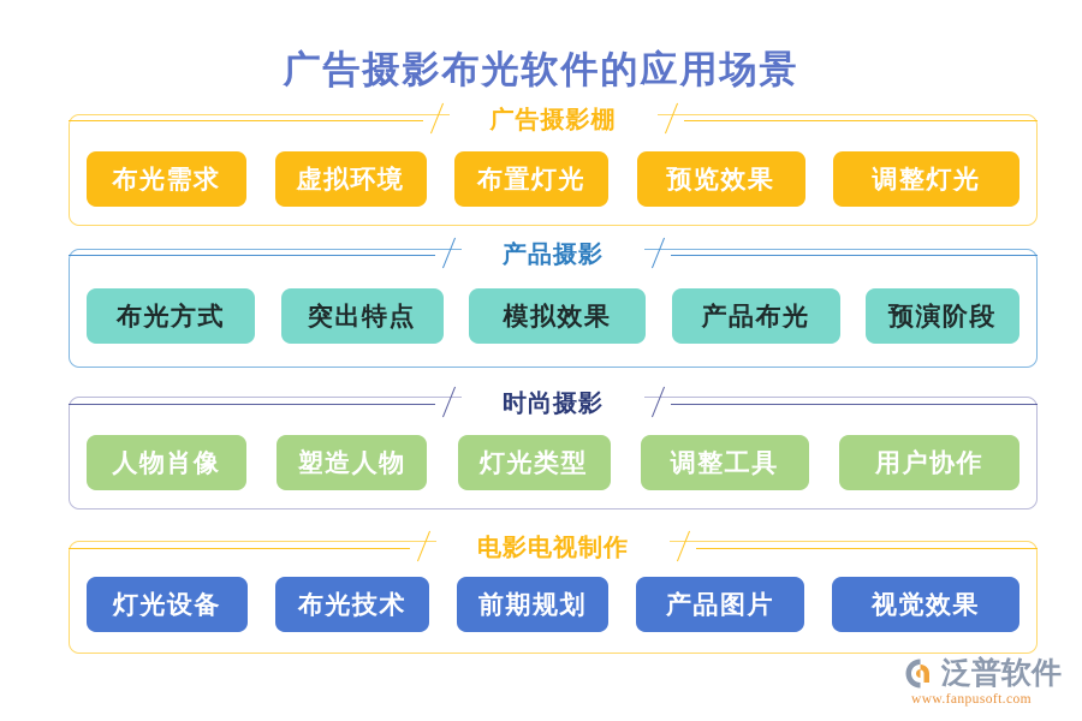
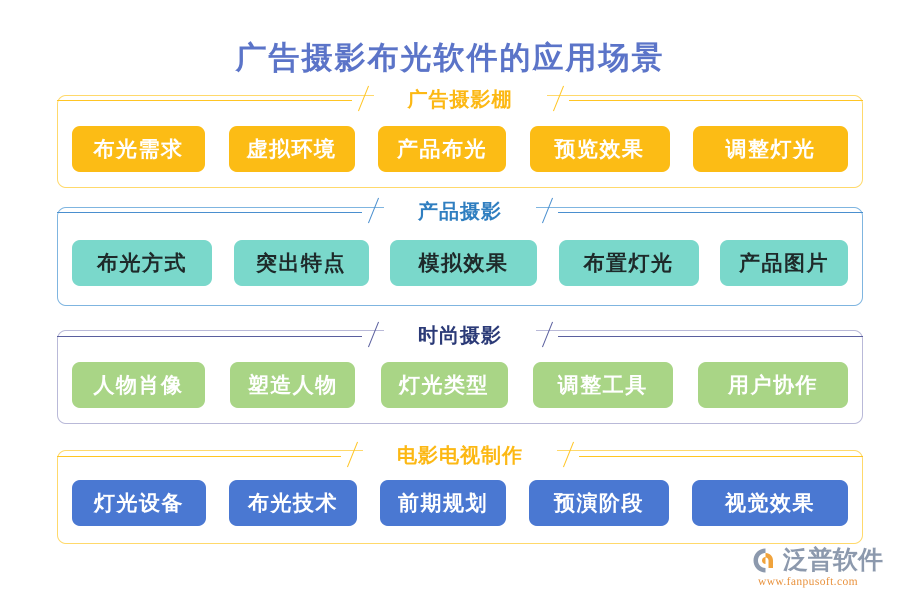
  广告摄影布光软件的应用场景
  广告摄影棚
  布光需求
  虚拟环境
- 布置灯光
+ 产品布光
  预览效果
  调整灯光
  产品摄影
  布光方式
  突出特点
  模拟效果
- 产品布光
+ 布置灯光
- 预演阶段
+ 产品图片
  时尚摄影
  人物肖像
  塑造人物
  灯光类型
  调整工具
  用户协作
  电影电视制作
  灯光设备
  布光技术
  前期规划
- 产品图片
+ 预演阶段
  视觉效果
  泛普软件
  www.fanpusoft.com
